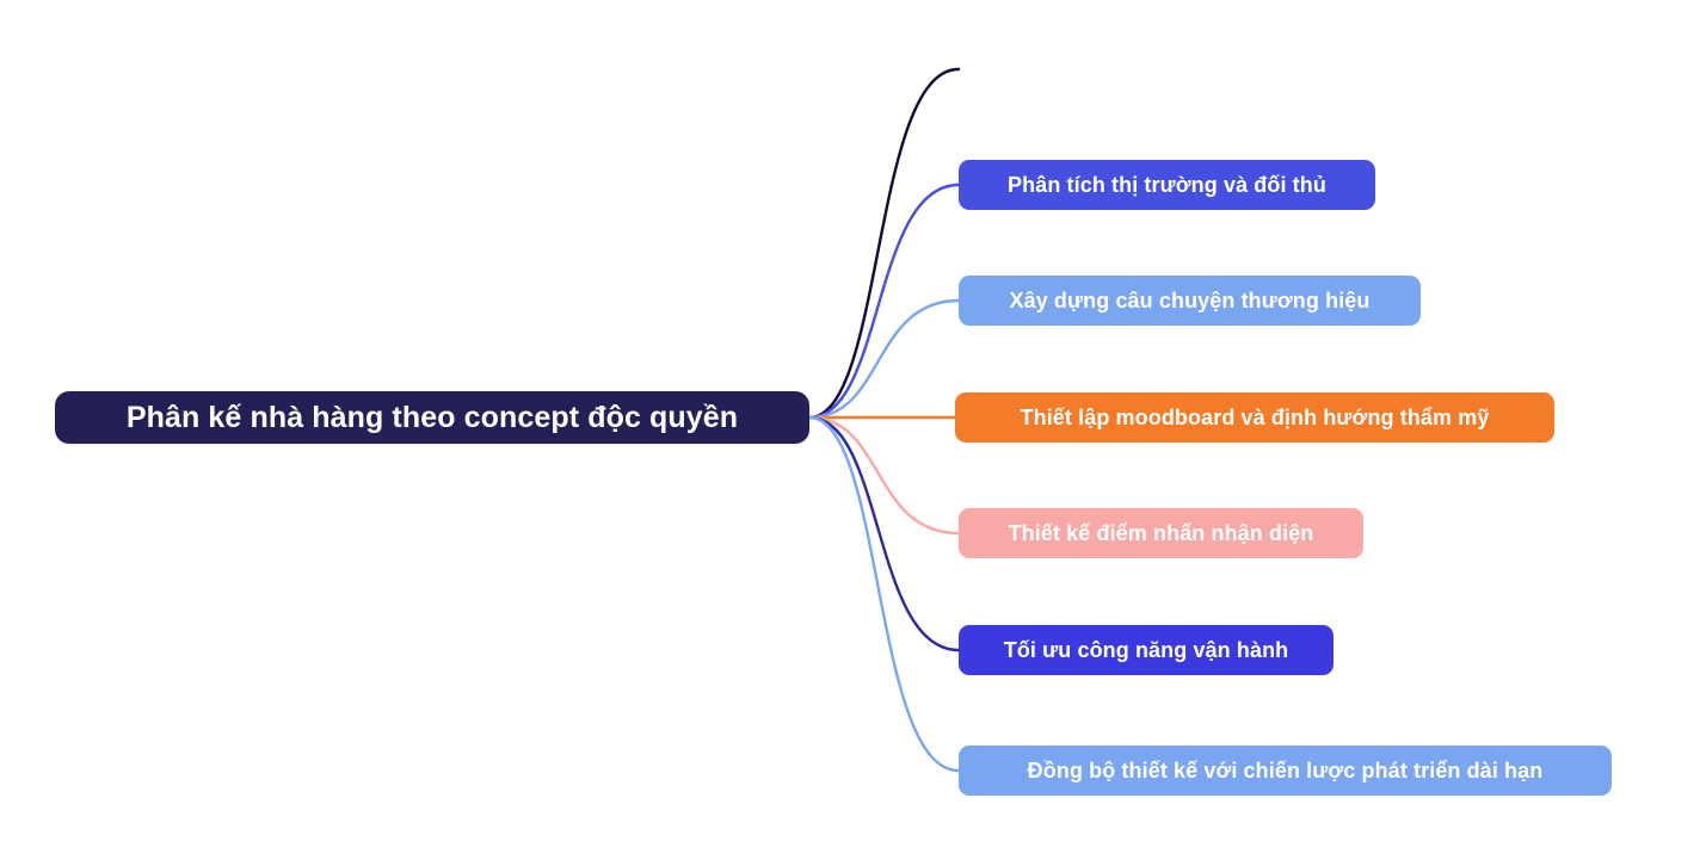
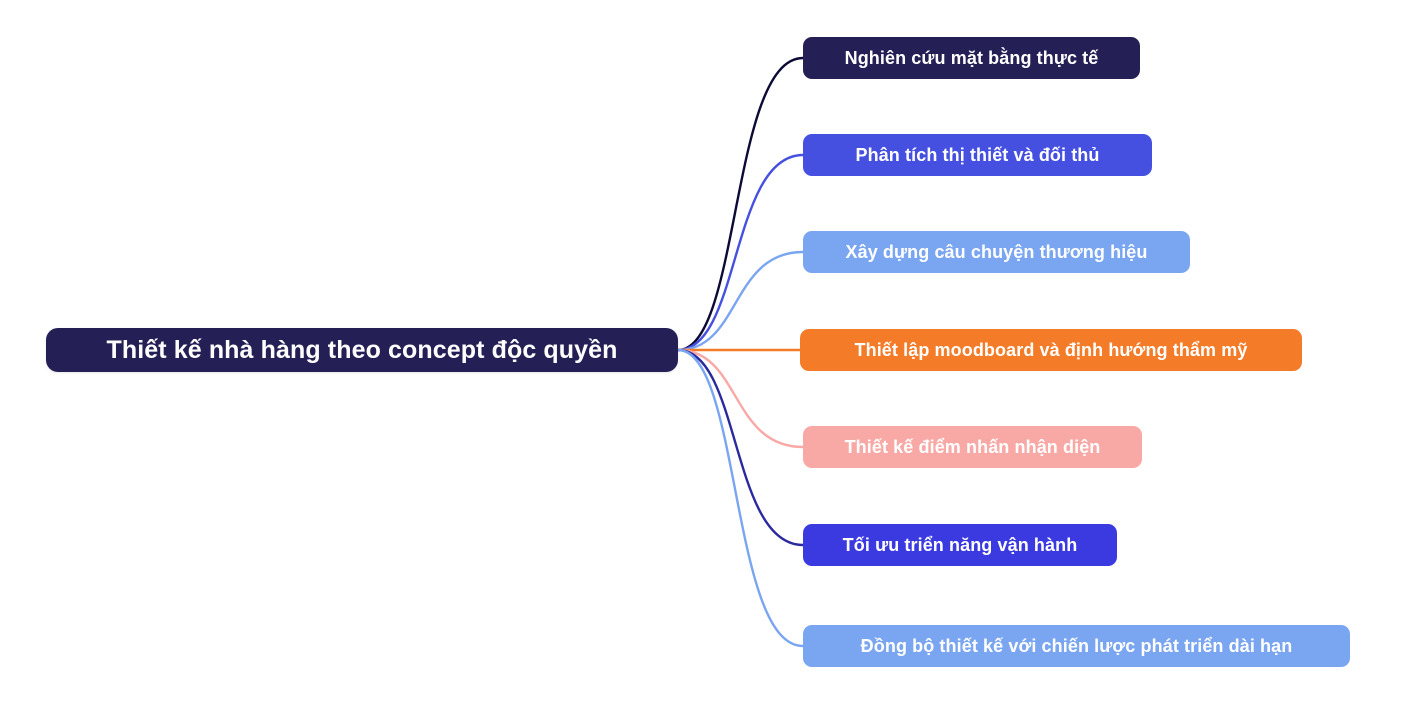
- Phân kế nhà hàng theo concept độc quyền
+ Thiết kế nhà hàng theo concept độc quyền
+ Nghiên cứu mặt bằng thực tế
- Phân tích thị trường và đối thủ
+ Phân tích thị thiết và đối thủ
  Xây dựng câu chuyện thương hiệu
  Thiết lập moodboard và định hướng thẩm mỹ
  Thiết kế điểm nhấn nhận diện
- Tối ưu công năng vận hành
+ Tối ưu triển năng vận hành
  Đồng bộ thiết kế với chiến lược phát triển dài hạn
